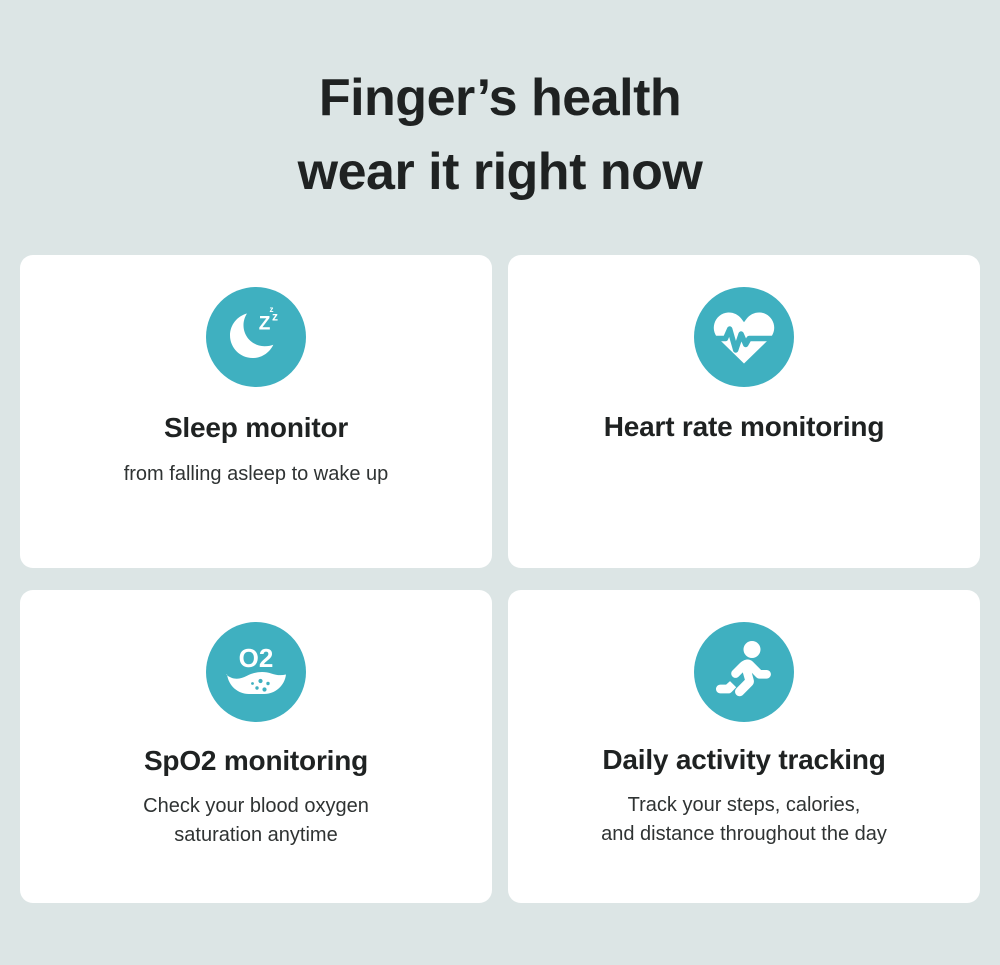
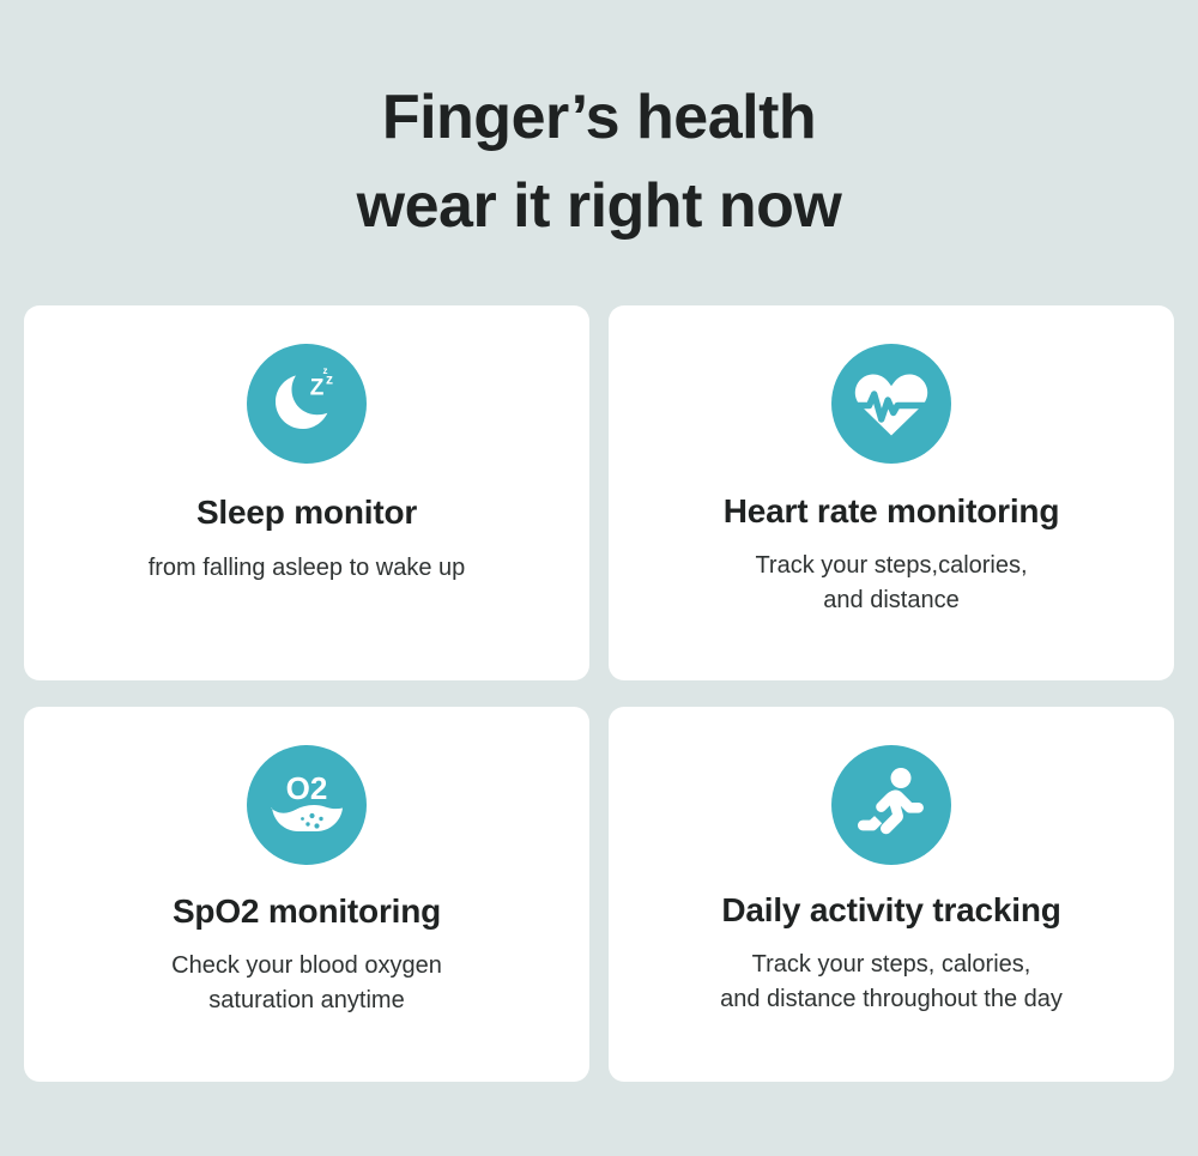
  Finger’s health
  wear it right now
  Z
  z
  z
  Sleep monitor
  from falling asleep to wake up
  Heart rate monitoring
+ Track your steps,calories,
+ and distance
  O2
  SpO2 monitoring
  Check your blood oxygen
  saturation anytime
  Daily activity tracking
  Track your steps, calories,
  and distance throughout the day
